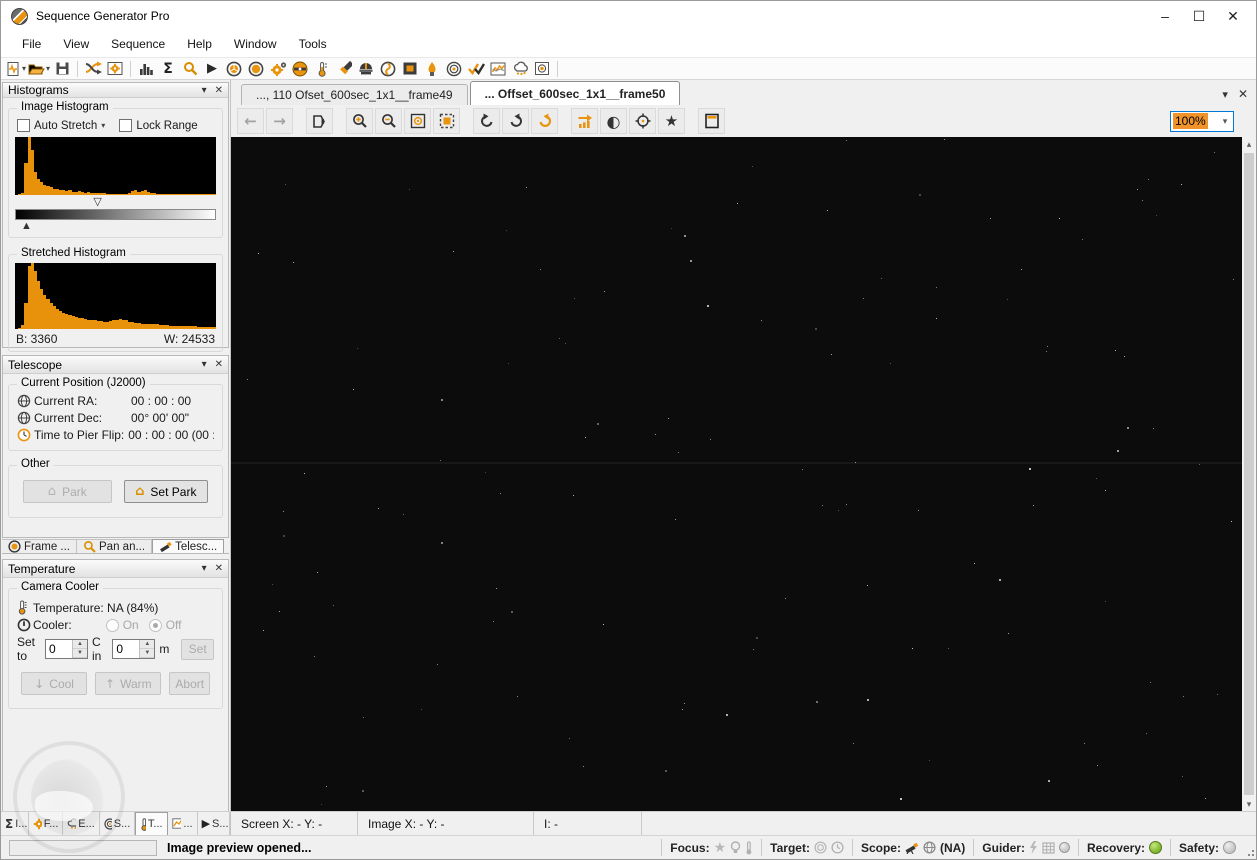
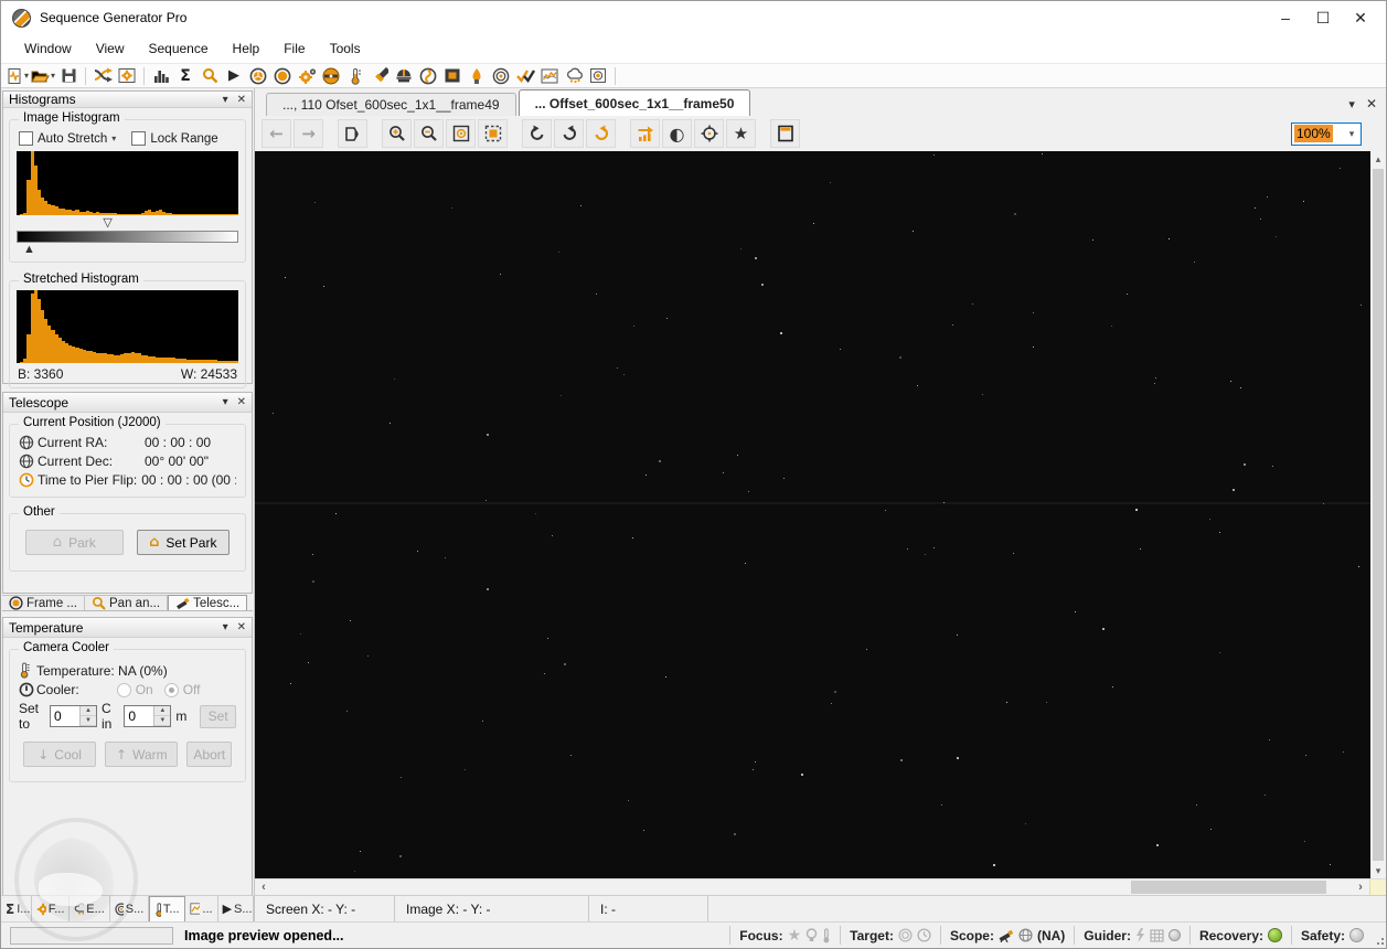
  Sequence Generator Pro
  –
  ☐
  ✕
- File
+ Window
  View
  Sequence
  Help
- Window
+ File
  Tools
  ▾
  ▾
  Σ
  ▶
  Histograms
  ▾
  ✕
  Image Histogram
  Auto Stretch
  ▾
  Lock Range
  ▽
  ▲
  Stretched Histogram
  B: 3360
  W: 24533
  Telescope
  ▾
  ✕
  Current Position (J2000)
  Current RA:
  00 : 00 : 00
  Current Dec:
  00° 00' 00"
  Time to Pier Flip:
  00 : 00 : 00 (00 :
  Other
  ⌂
  Park
  ⌂
  Set Park
  Frame ...
  Pan an...
  Telesc...
  Temperature
  ▾
  ✕
  Camera Cooler
- Temperature: NA (84%)
+ Temperature: NA (0%)
  Cooler:
  On
  Off
  Set to
  0
  C in
  0
  m
  Set
  ↓
  Cool
  ↑
  Warm
  Abort
  ..., 110 Ofset_600sec_1x1__frame49
  ... Offset_600sec_1x1__frame50
  ▾
  ✕
  ←
  →
  ◐
  ★
  100%
  ▾
  ▴
  ▾
+ ‹
+ ›
  Σ
  ...
  T...
  ...
  ▶
  S...
  Screen X: - Y: -
  Image X: - Y: -
  I: -
  Image preview opened...
  Focus:
  ★
  Target:
  Scope:
  (NA)
  Guider:
  Recovery:
  Safety:
